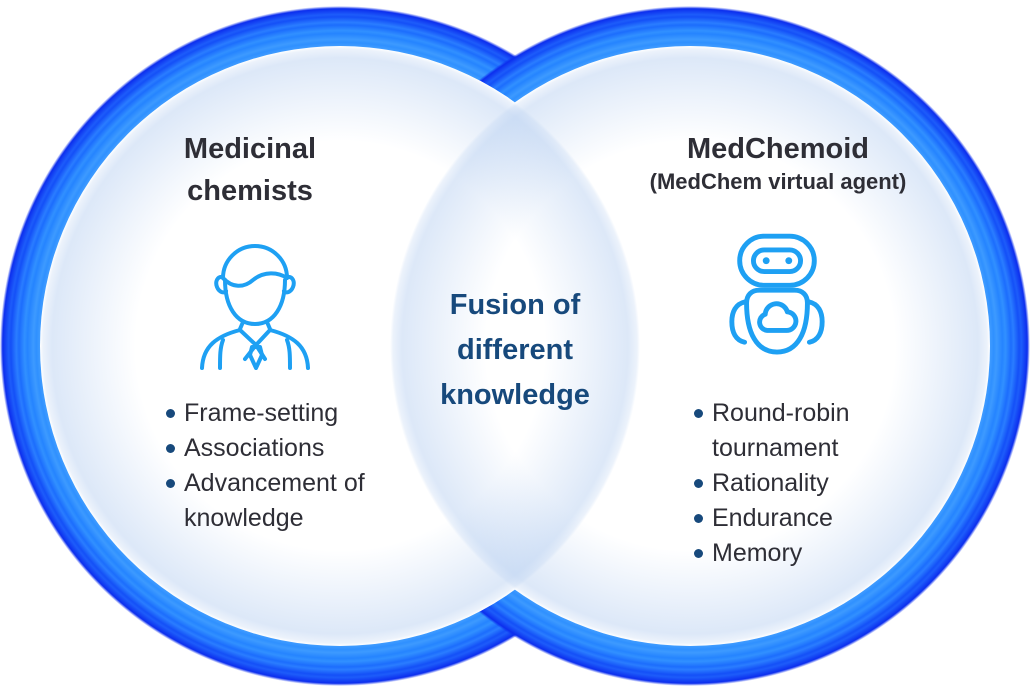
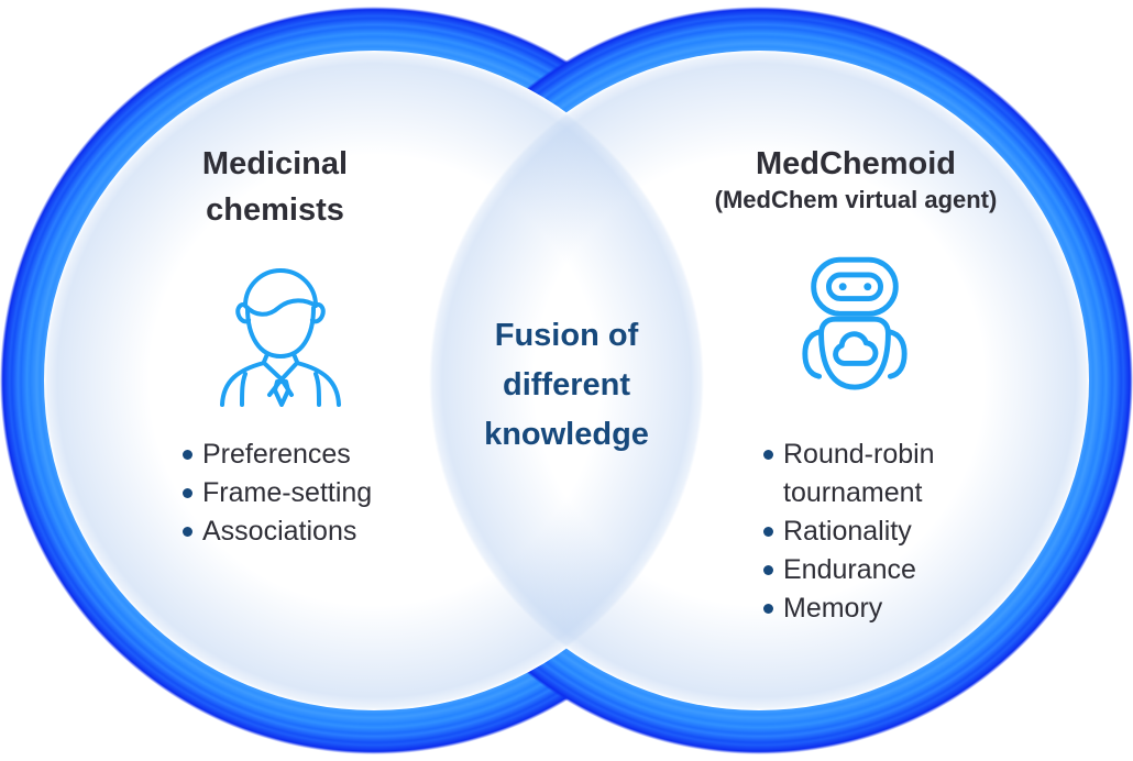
  Medicinal chemists
+ Preferences
  Frame-setting
  Associations
- Advancement of knowledge
  Fusion of different knowledge
  MedChemoid
  (MedChem virtual agent)
  Round-robin tournament
  Rationality
  Endurance
  Memory
